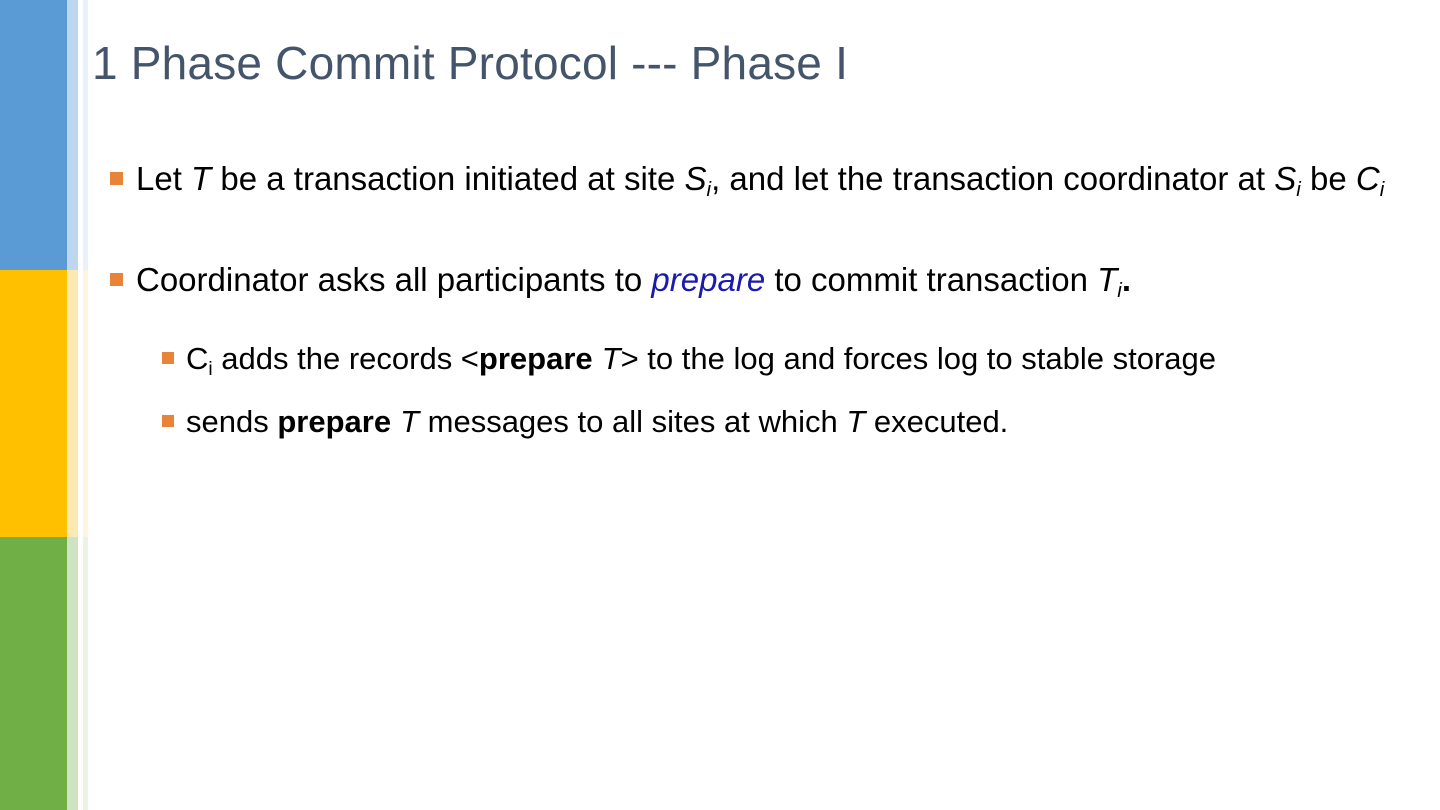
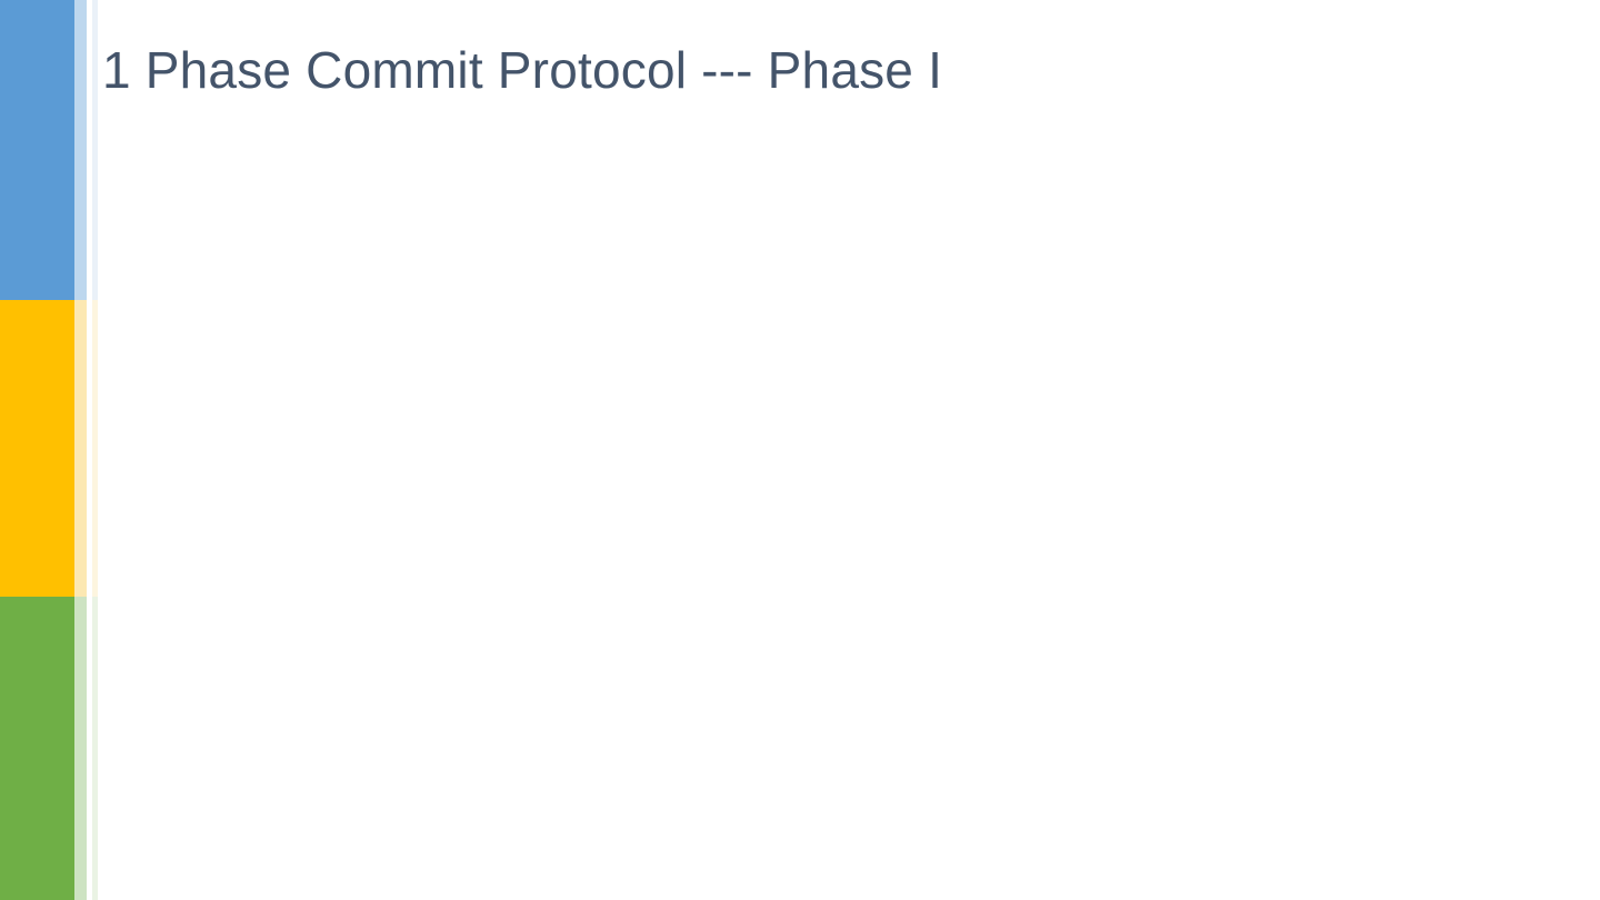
  1 Phase Commit Protocol --- Phase I
- Let T be a transaction initiated at site Si, and let the transaction coordinator at Si be Ci
- Coordinator asks all participants to prepare to commit transaction Ti.
- Ci adds the records <prepare T> to the log and forces log to stable storage
- sends prepare T messages to all sites at which T executed.
